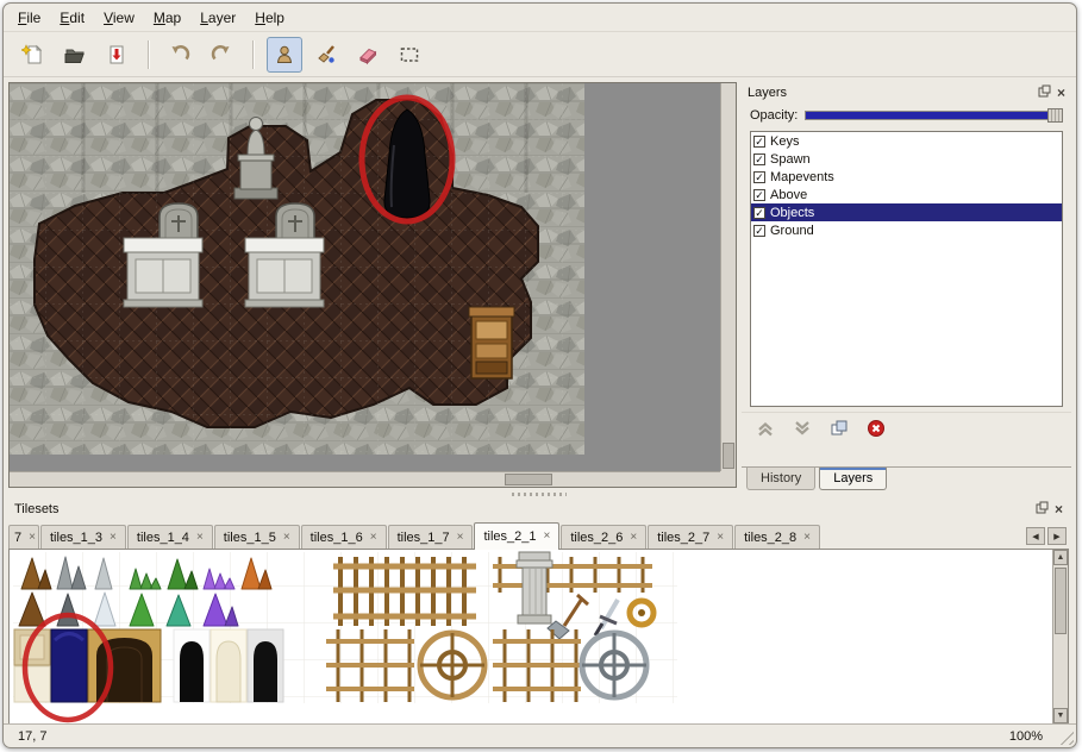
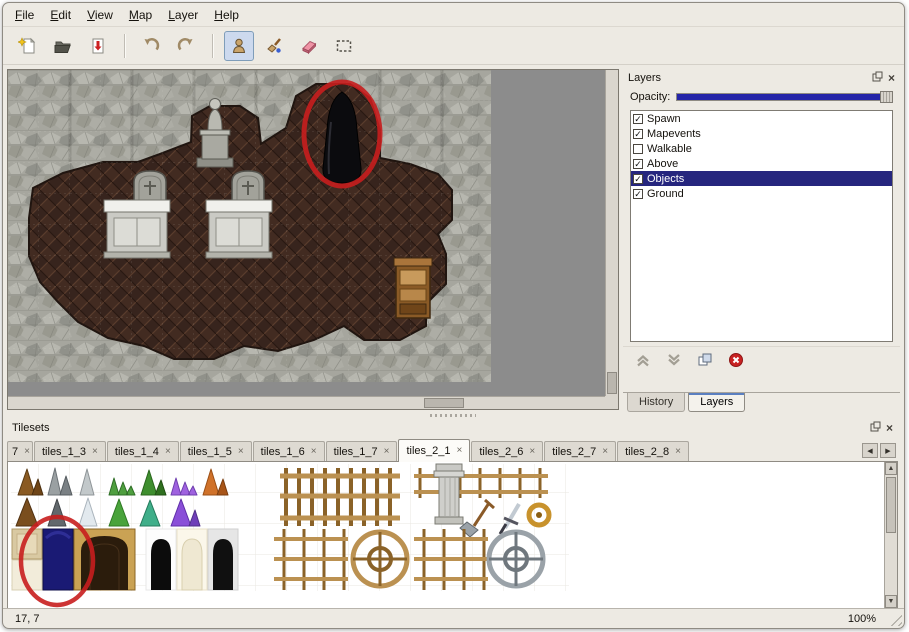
  File
  Edit
  View
  Map
  Layer
  Help
  Layers
  ×
  Opacity:
- Keys
  Spawn
  Mapevents
+ Walkable
  Above
  Objects
  Ground
  History
  Layers
  Tilesets
  ×
  7
  ×
  tiles_1_3
  ×
  tiles_1_4
  ×
  tiles_1_5
  ×
  tiles_1_6
  ×
  tiles_1_7
  ×
  tiles_2_1
  ×
  tiles_2_6
  ×
  tiles_2_7
  ×
  tiles_2_8
  ×
  17, 7
  100%
